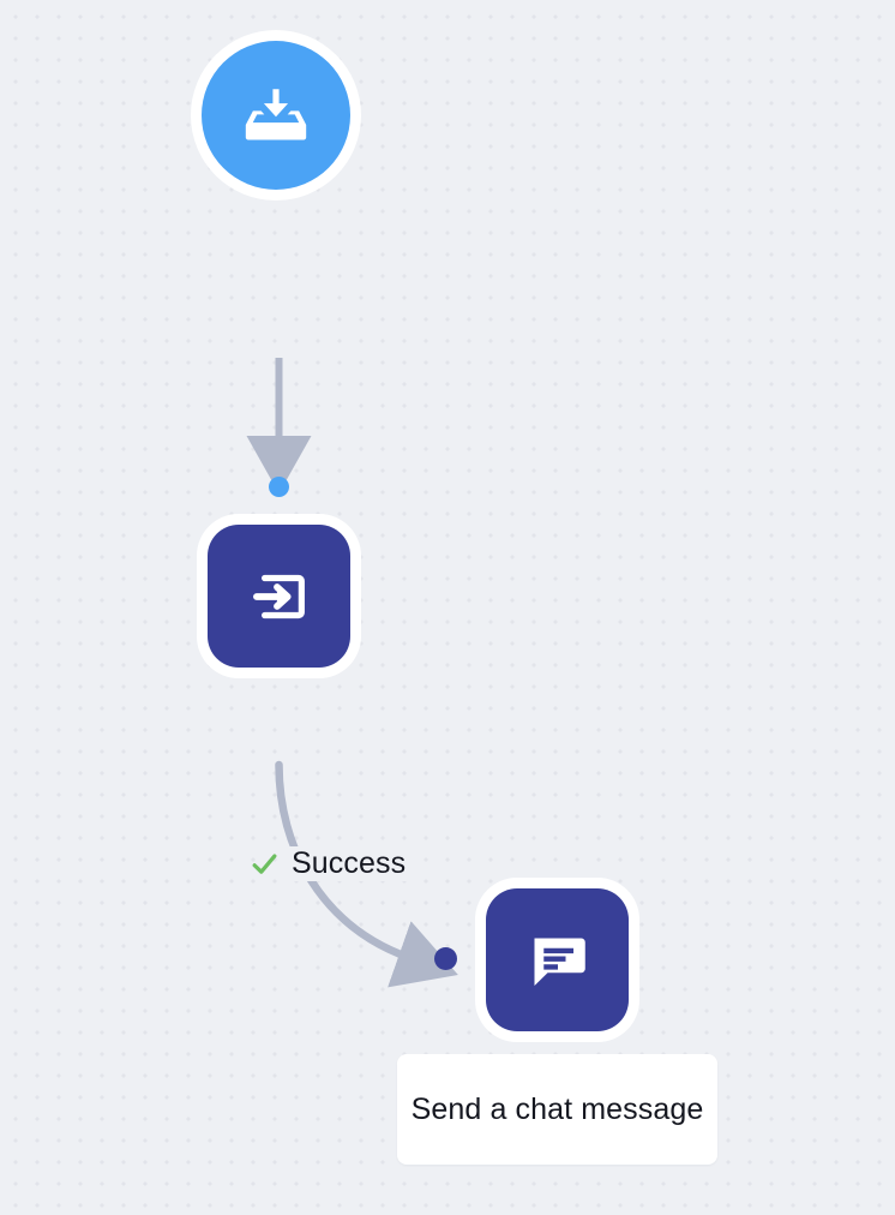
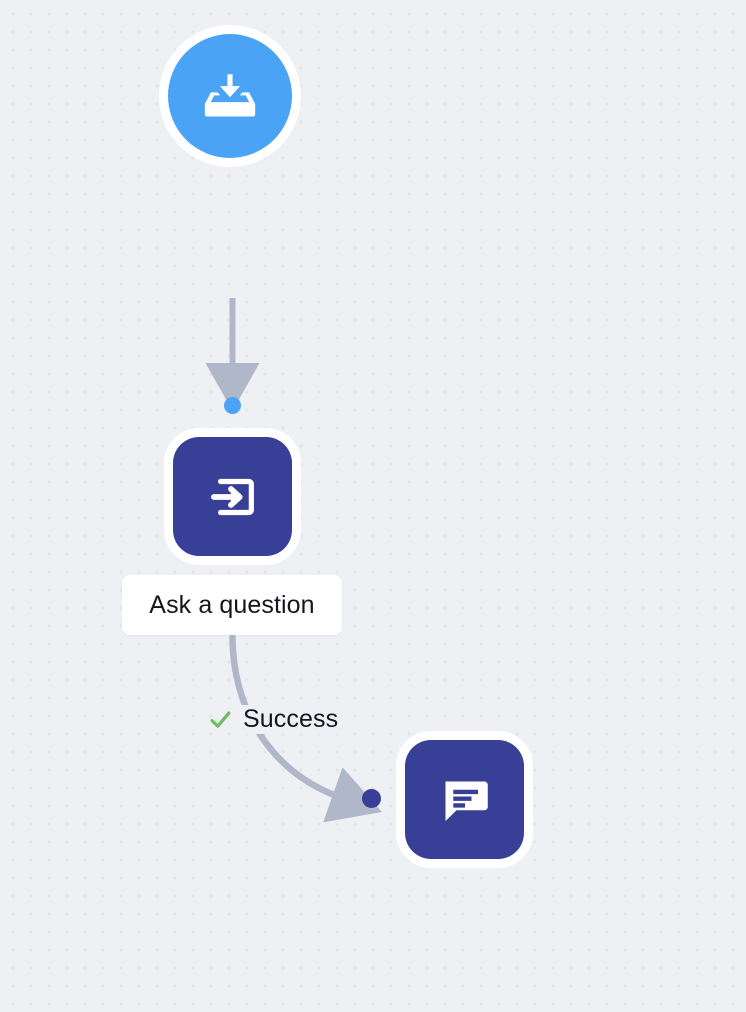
+ Ask a question
  Success
- Send a chat message
